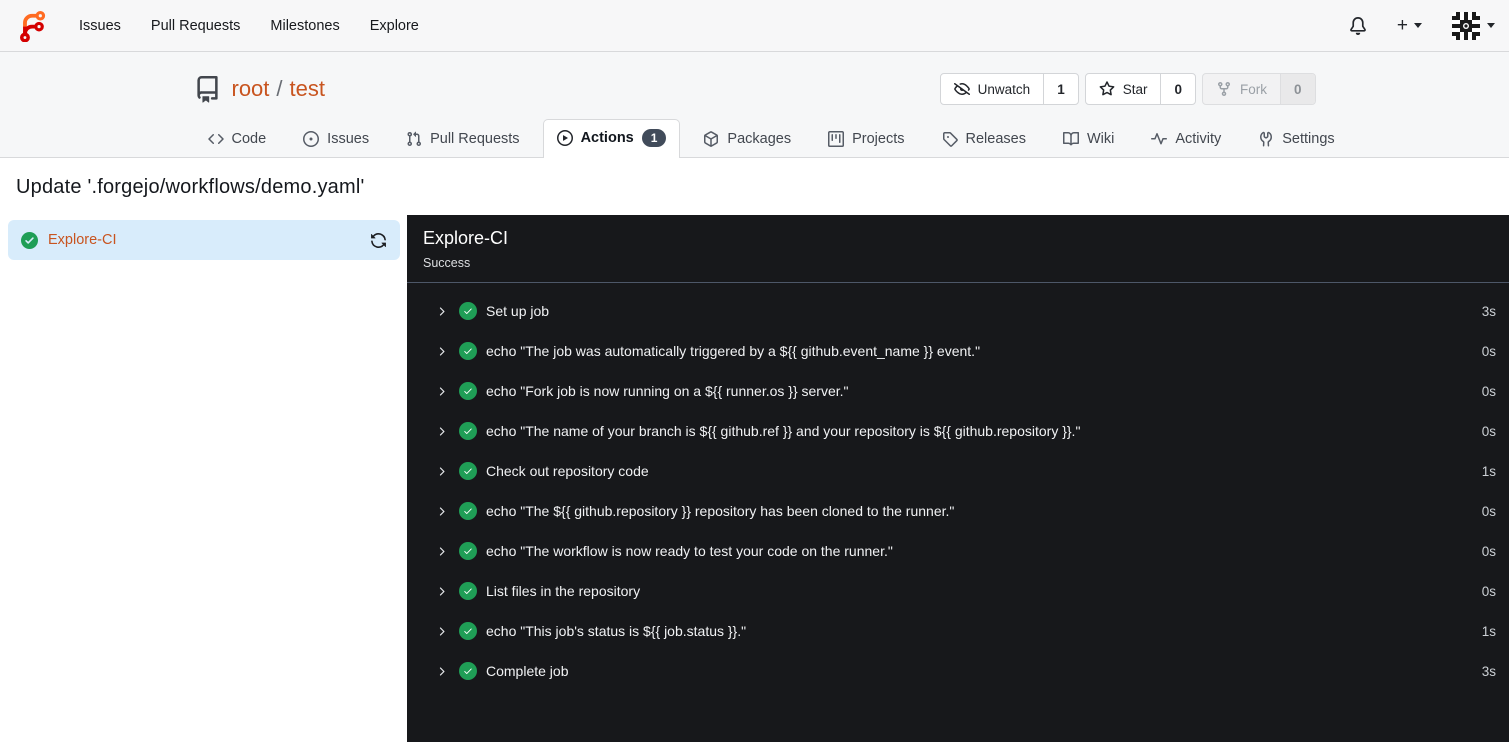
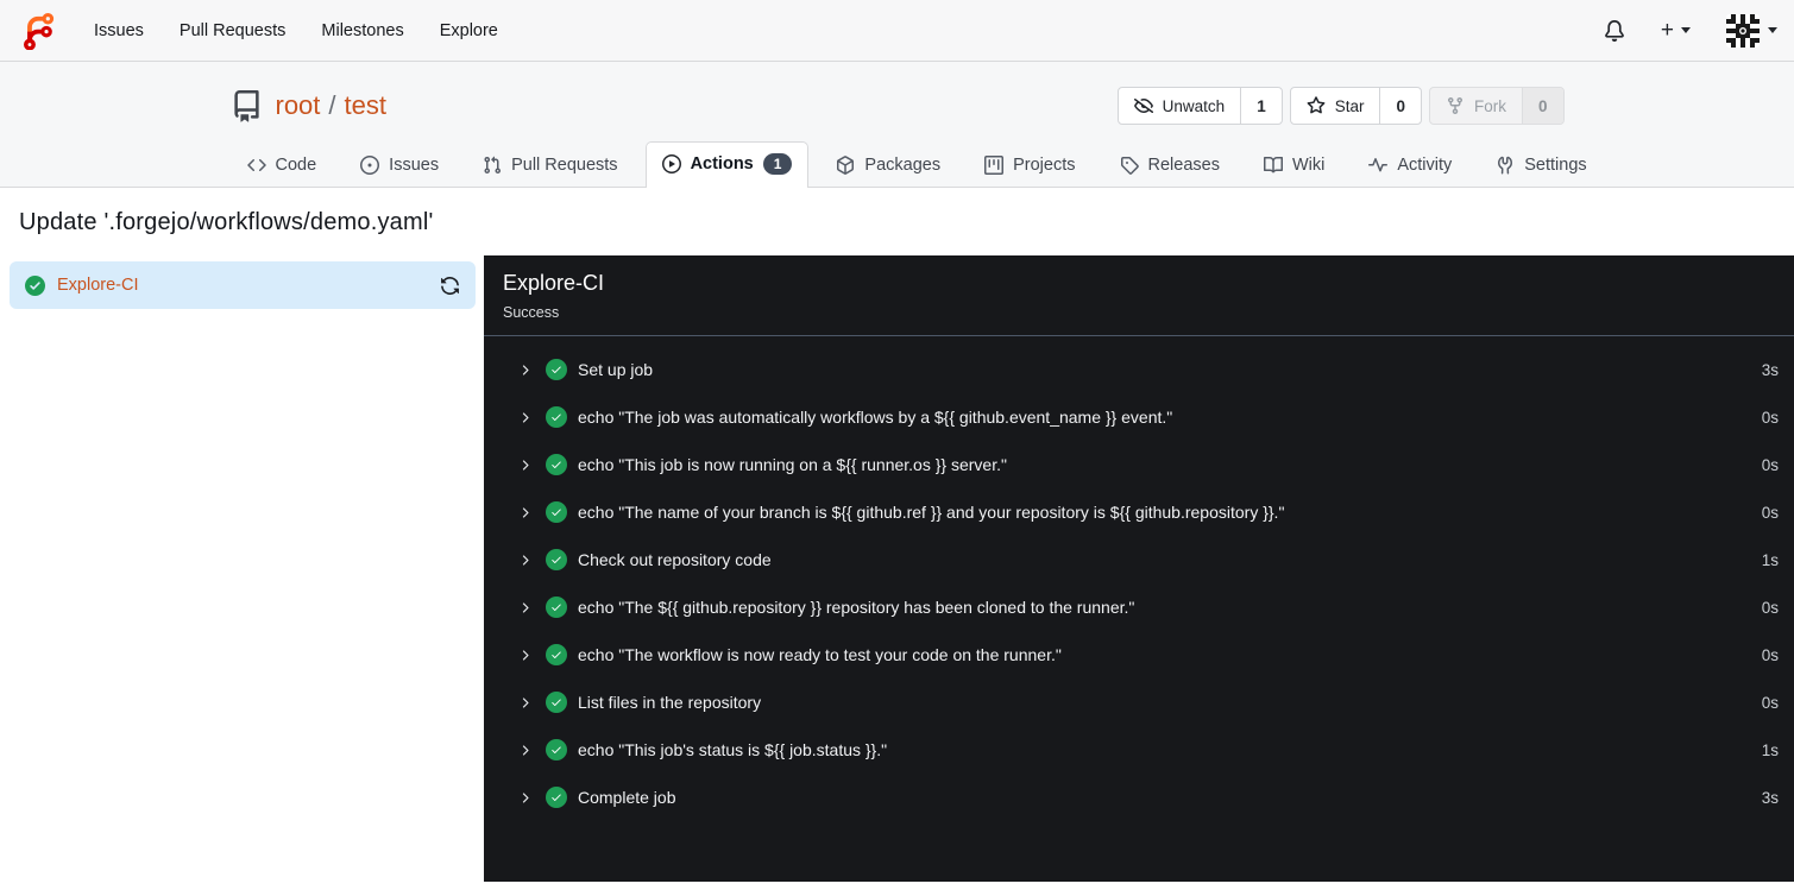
  Issues
  Pull Requests
  Milestones
  Explore
  +
  root
  /
  test
  Unwatch
  1
  Star
  0
  Fork
  0
  Code
  Issues
  Pull Requests
  Actions
  1
  Packages
  Projects
  Releases
  Wiki
  Activity
  Settings
  Update '.forgejo/workflows/demo.yaml'
  Explore-CI
  Explore-CI
  Success
  Set up job
  3s
- echo "The job was automatically triggered by a ${{ github.event_name }} event."
+ echo "The job was automatically workflows by a ${{ github.event_name }} event."
  0s
- echo "Fork job is now running on a ${{ runner.os }} server."
+ echo "This job is now running on a ${{ runner.os }} server."
  0s
  echo "The name of your branch is ${{ github.ref }} and your repository is ${{ github.repository }}."
  0s
  Check out repository code
  1s
  echo "The ${{ github.repository }} repository has been cloned to the runner."
  0s
  echo "The workflow is now ready to test your code on the runner."
  0s
  List files in the repository
  0s
  echo "This job's status is ${{ job.status }}."
  1s
  Complete job
  3s
